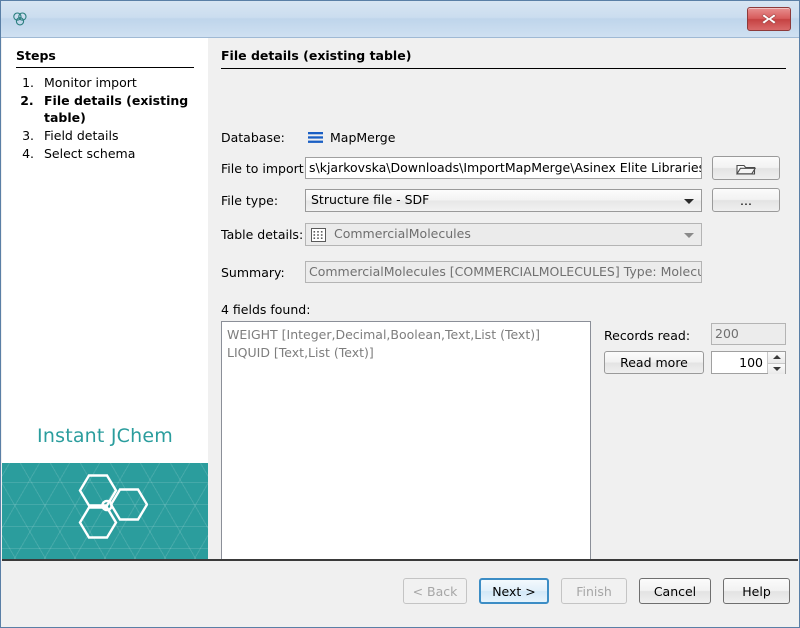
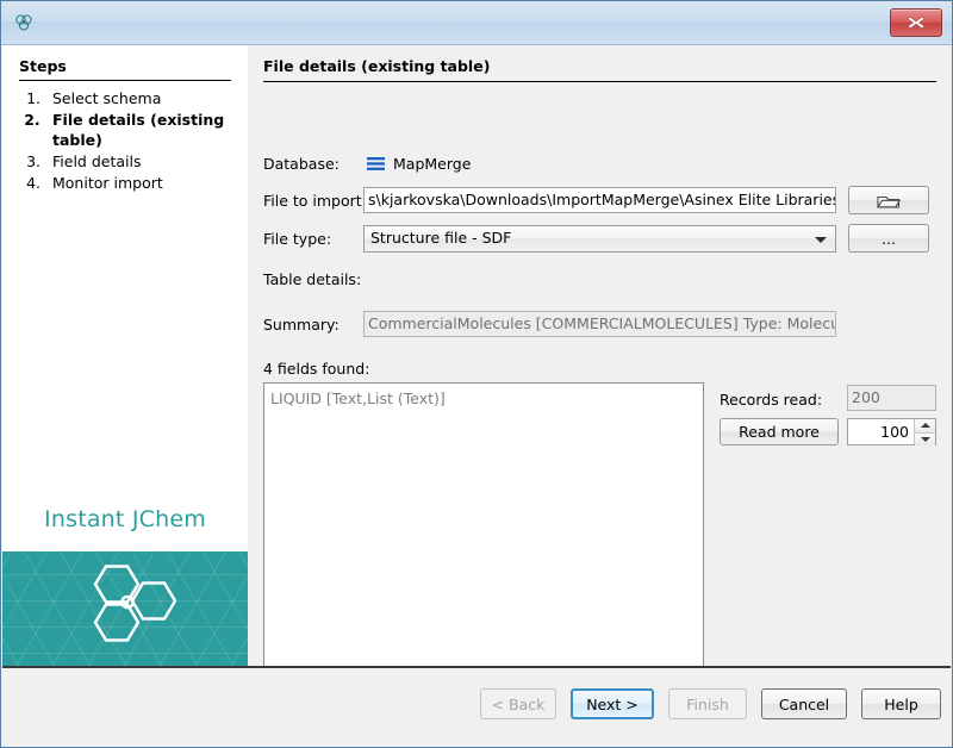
  Steps
- Monitor import
+ Select schema
  File details (existing table)
  Field details
- Select schema
+ Monitor import
  Instant JChem
  File details (existing table)
  Database:
  MapMerge
  File to import
  s\kjarkovska\Downloads\ImportMapMerge\Asinex Elite Libraries
  File type:
  Structure file - SDF
  ...
  Table details:
- CommercialMolecules
  Summary:
  CommercialMolecules [COMMERCIALMOLECULES] Type: Molecu
  4 fields found:
- WEIGHT [Integer,Decimal,Boolean,Text,List (Text)]
  LIQUID [Text,List (Text)]
  Records read:
  200
  Read more
  100
  < Back
  Next >
  Finish
  Cancel
  Help
